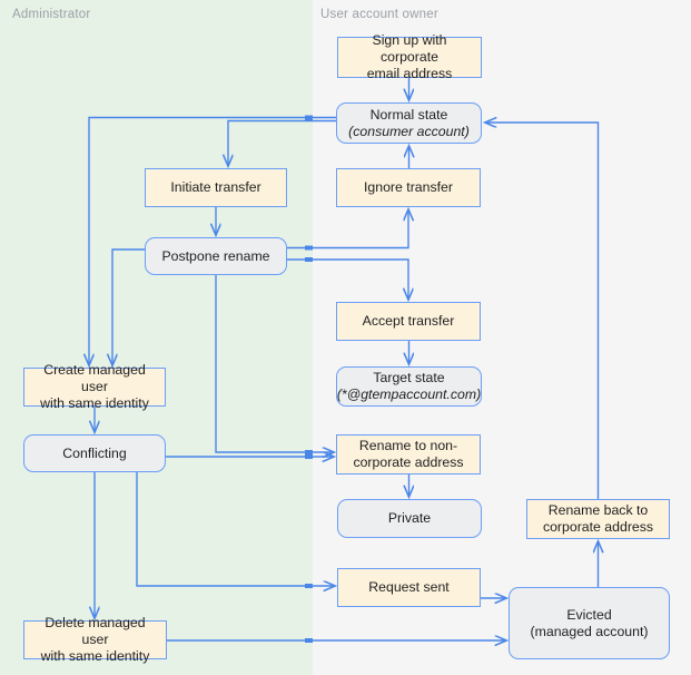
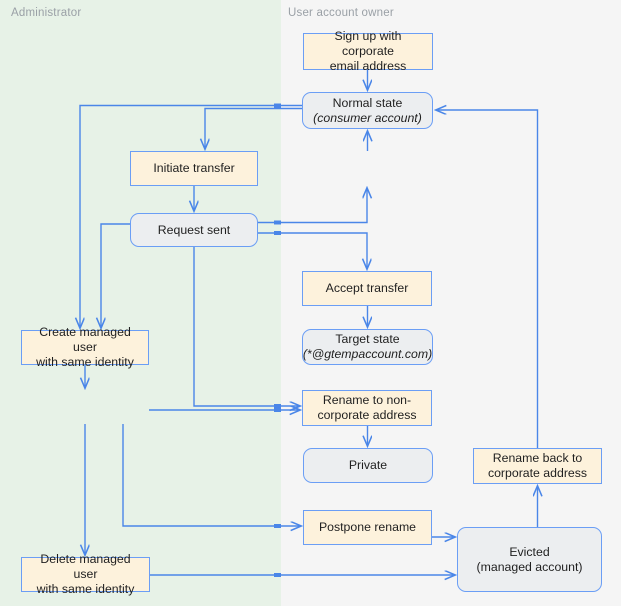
  Administrator
  User account owner
  Sign up with corporate
  email address
  Normal state
  (consumer account)
  Initiate transfer
- Ignore transfer
- Postpone rename
+ Request sent
  Accept transfer
  Target state
  (*@gtempaccount.com)
  Create managed user
  with same identity
- Conflicting
  Rename to non-
  corporate address
  Private
  Rename back to
  corporate address
- Request sent
+ Postpone rename
  Evicted
  (managed account)
  Delete managed user
  with same identity
